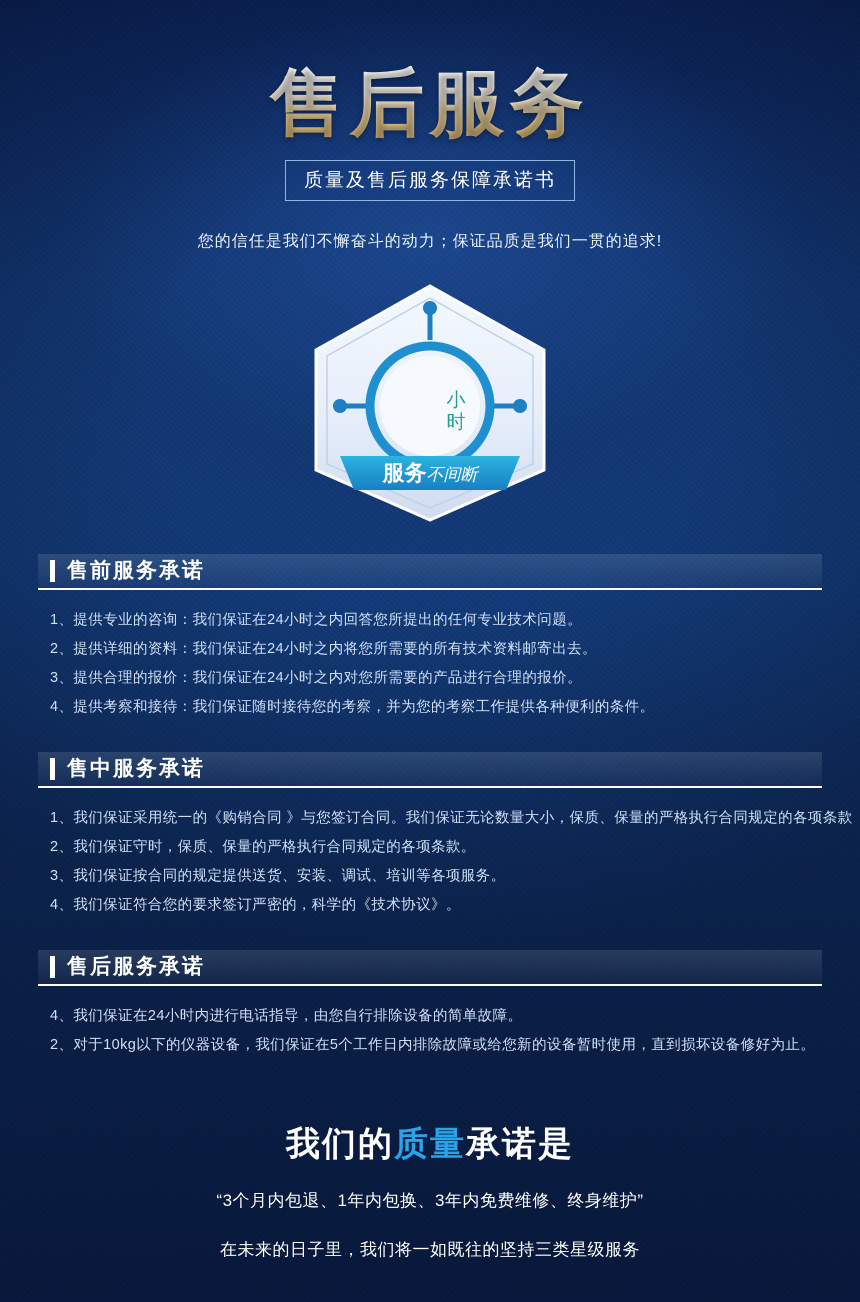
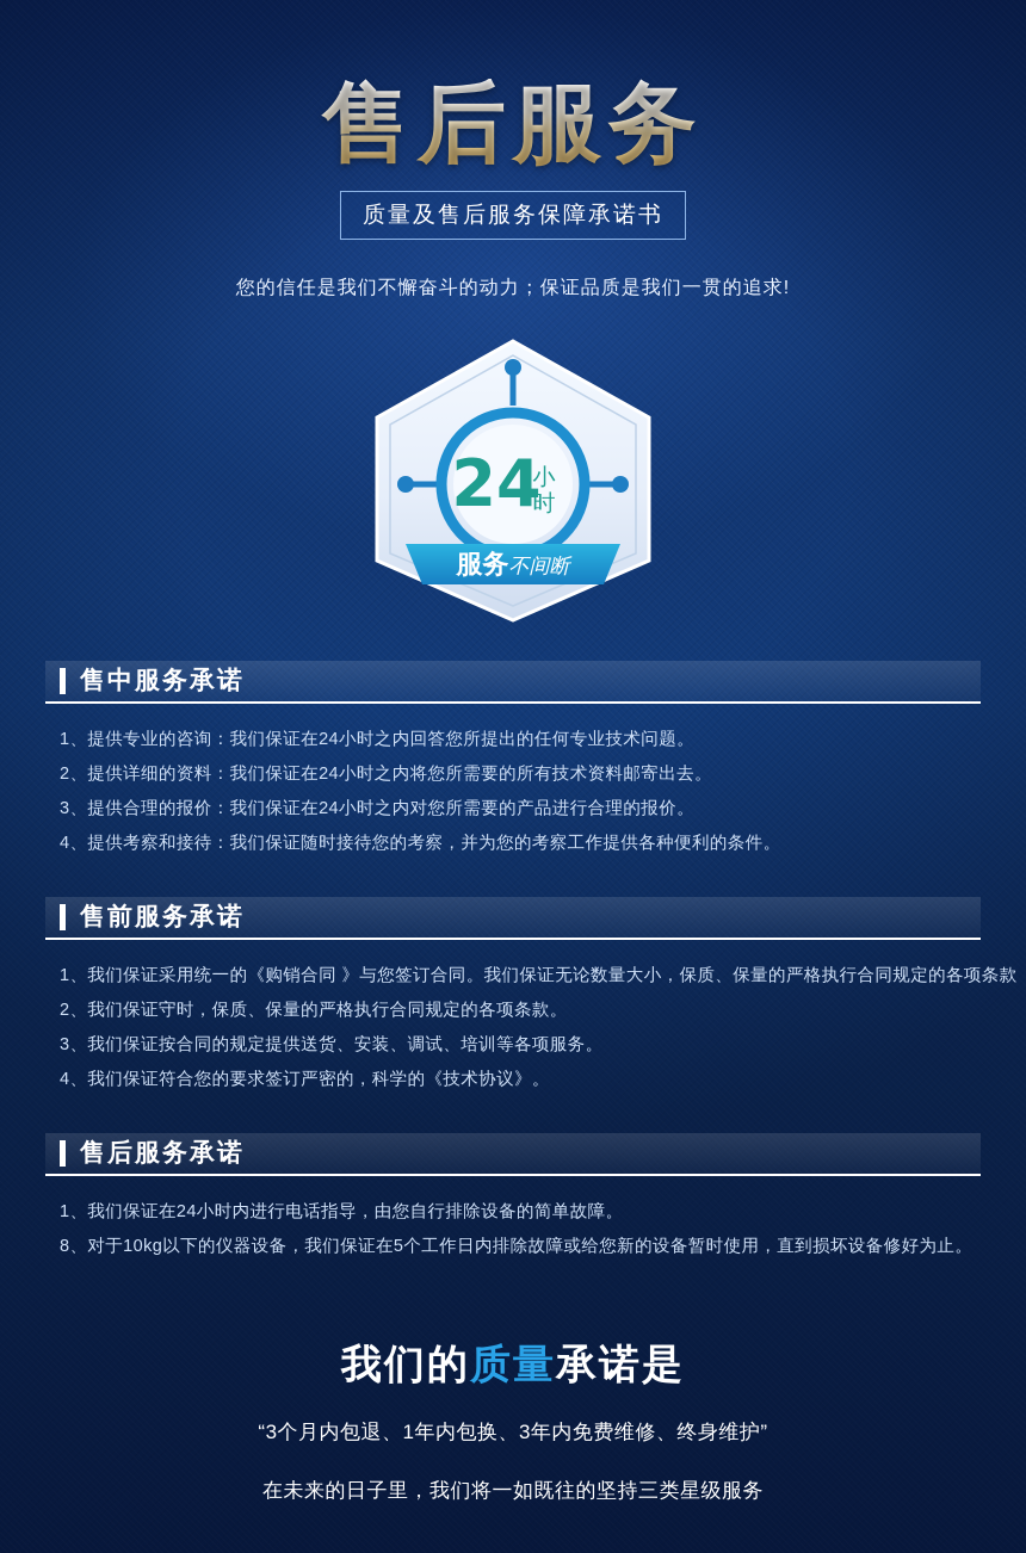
  售后服务
  质量及售后服务保障承诺书
  您的信任是我们不懈奋斗的动力；保证品质是我们一贯的追求!
+ 24
  小
  时
  服务不间断
- 售前服务承诺
+ 售中服务承诺
  1、提供专业的咨询：我们保证在24小时之内回答您所提出的任何专业技术问题。
  2、提供详细的资料：我们保证在24小时之内将您所需要的所有技术资料邮寄出去。
  3、提供合理的报价：我们保证在24小时之内对您所需要的产品进行合理的报价。
  4、提供考察和接待：我们保证随时接待您的考察，并为您的考察工作提供各种便利的条件。
- 售中服务承诺
+ 售前服务承诺
  1、我们保证采用统一的《购销合同 》与您签订合同。我们保证无论数量大小，保质、保量的严格执行合同规定的各项条款
  2、我们保证守时，保质、保量的严格执行合同规定的各项条款。
  3、我们保证按合同的规定提供送货、安装、调试、培训等各项服务。
  4、我们保证符合您的要求签订严密的，科学的《技术协议》。
  售后服务承诺
- 4、我们保证在24小时内进行电话指导，由您自行排除设备的简单故障。
+ 1、我们保证在24小时内进行电话指导，由您自行排除设备的简单故障。
- 2、对于10kg以下的仪器设备，我们保证在5个工作日内排除故障或给您新的设备暂时使用，直到损坏设备修好为止。
+ 8、对于10kg以下的仪器设备，我们保证在5个工作日内排除故障或给您新的设备暂时使用，直到损坏设备修好为止。
  我们的质量承诺是
  “3个月内包退、1年内包换、3年内免费维修、终身维护”
  在未来的日子里，我们将一如既往的坚持三类星级服务
